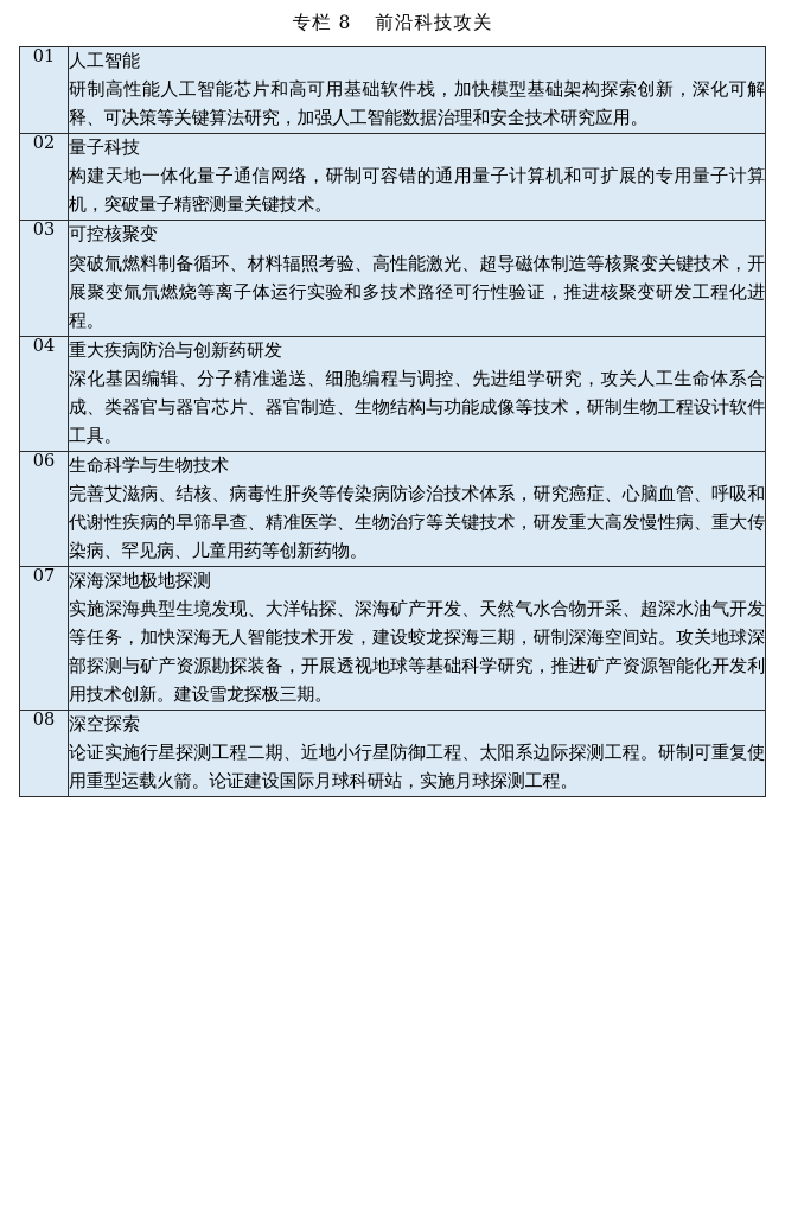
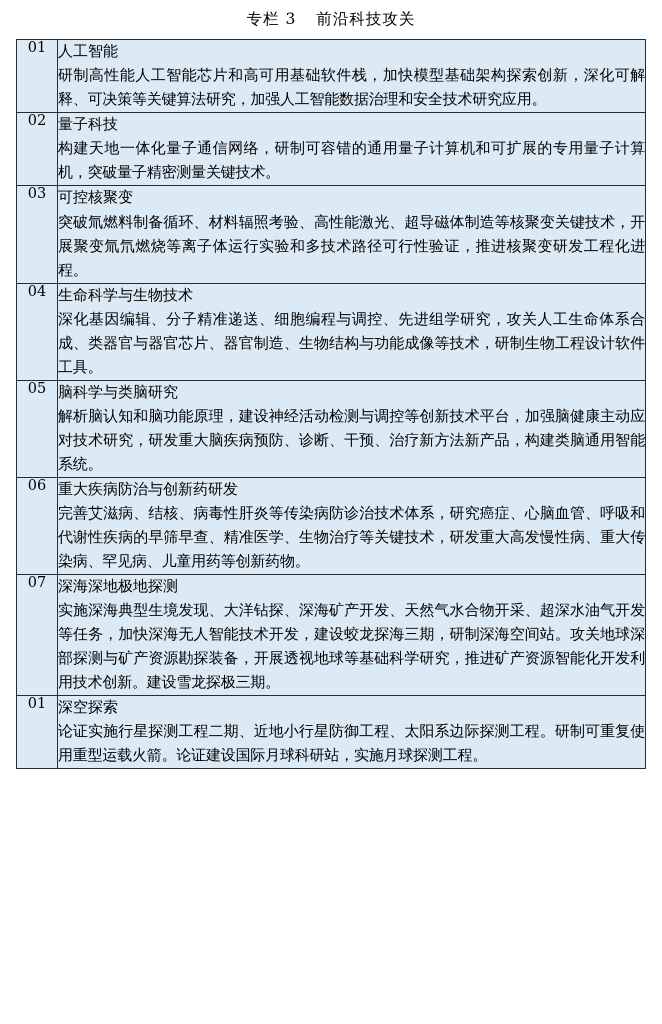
- 专栏 8 前沿科技攻关
+ 专栏 3 前沿科技攻关
  01	人工智能 研制高性能人工智能芯片和高可用基础软件栈，加快模型基础架构探索创新，深化可解释、可决策等关键算法研究，加强人工智能数据治理和安全技术研究应用。
  02	量子科技 构建天地一体化量子通信网络，研制可容错的通用量子计算机和可扩展的专用量子计算机，突破量子精密测量关键技术。
  03	可控核聚变 突破氚燃料制备循环、材料辐照考验、高性能激光、超导磁体制造等核聚变关键技术，开展聚变氚氘燃烧等离子体运行实验和多技术路径可行性验证，推进核聚变研发工程化进程。
- 04	重大疾病防治与创新药研发 深化基因编辑、分子精准递送、细胞编程与调控、先进组学研究，攻关人工生命体系合成、类器官与器官芯片、器官制造、生物结构与功能成像等技术，研制生物工程设计软件工具。
+ 04	生命科学与生物技术 深化基因编辑、分子精准递送、细胞编程与调控、先进组学研究，攻关人工生命体系合成、类器官与器官芯片、器官制造、生物结构与功能成像等技术，研制生物工程设计软件工具。
+ 05	脑科学与类脑研究 解析脑认知和脑功能原理，建设神经活动检测与调控等创新技术平台，加强脑健康主动应对技术研究，研发重大脑疾病预防、诊断、干预、治疗新方法新产品，构建类脑通用智能系统。
- 06	生命科学与生物技术 完善艾滋病、结核、病毒性肝炎等传染病防诊治技术体系，研究癌症、心脑血管、呼吸和代谢性疾病的早筛早查、精准医学、生物治疗等关键技术，研发重大高发慢性病、重大传染病、罕见病、儿童用药等创新药物。
+ 06	重大疾病防治与创新药研发 完善艾滋病、结核、病毒性肝炎等传染病防诊治技术体系，研究癌症、心脑血管、呼吸和代谢性疾病的早筛早查、精准医学、生物治疗等关键技术，研发重大高发慢性病、重大传染病、罕见病、儿童用药等创新药物。
  07	深海深地极地探测 实施深海典型生境发现、大洋钻探、深海矿产开发、天然气水合物开采、超深水油气开发等任务，加快深海无人智能技术开发，建设蛟龙探海三期，研制深海空间站。攻关地球深部探测与矿产资源勘探装备，开展透视地球等基础科学研究，推进矿产资源智能化开发利用技术创新。建设雪龙探极三期。
- 08	深空探索 论证实施行星探测工程二期、近地小行星防御工程、太阳系边际探测工程。研制可重复使用重型运载火箭。论证建设国际月球科研站，实施月球探测工程。
+ 01	深空探索 论证实施行星探测工程二期、近地小行星防御工程、太阳系边际探测工程。研制可重复使用重型运载火箭。论证建设国际月球科研站，实施月球探测工程。
